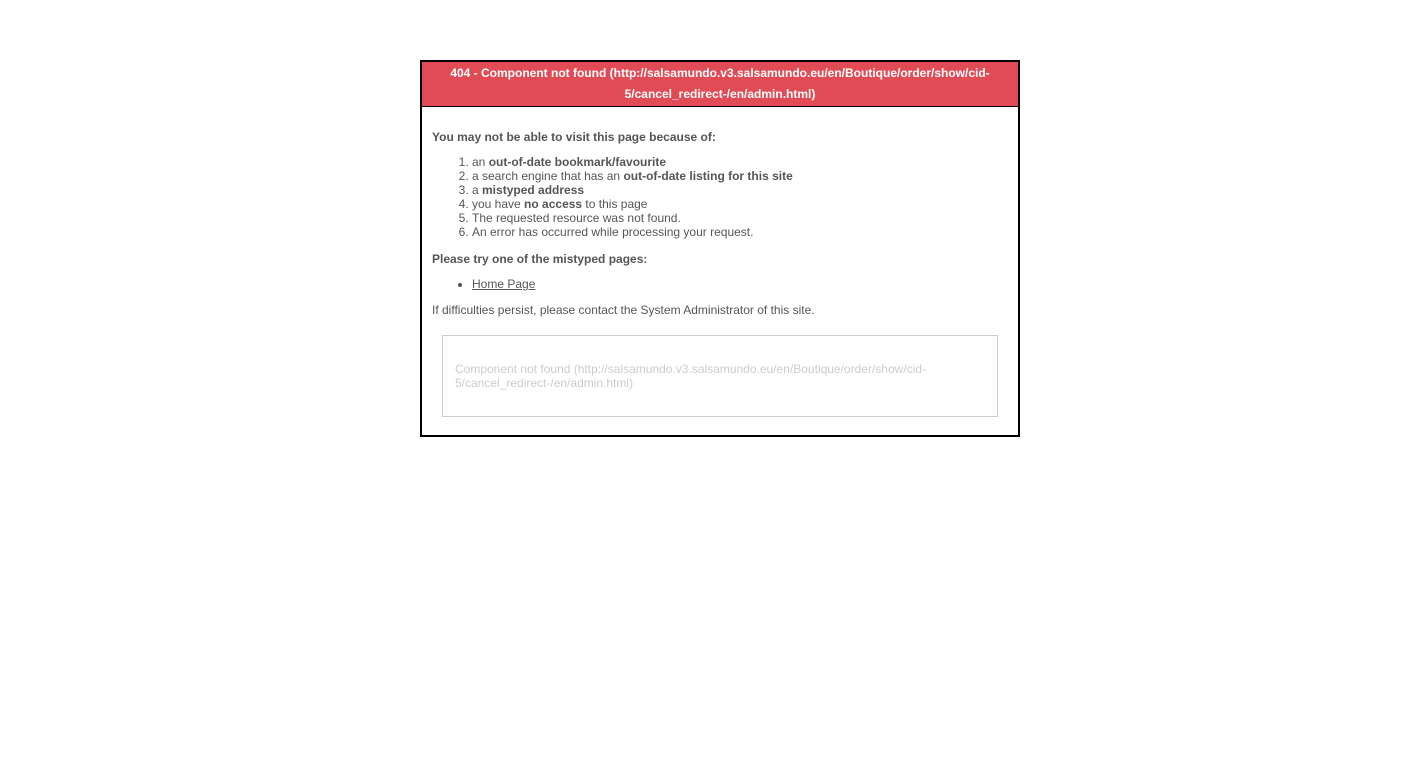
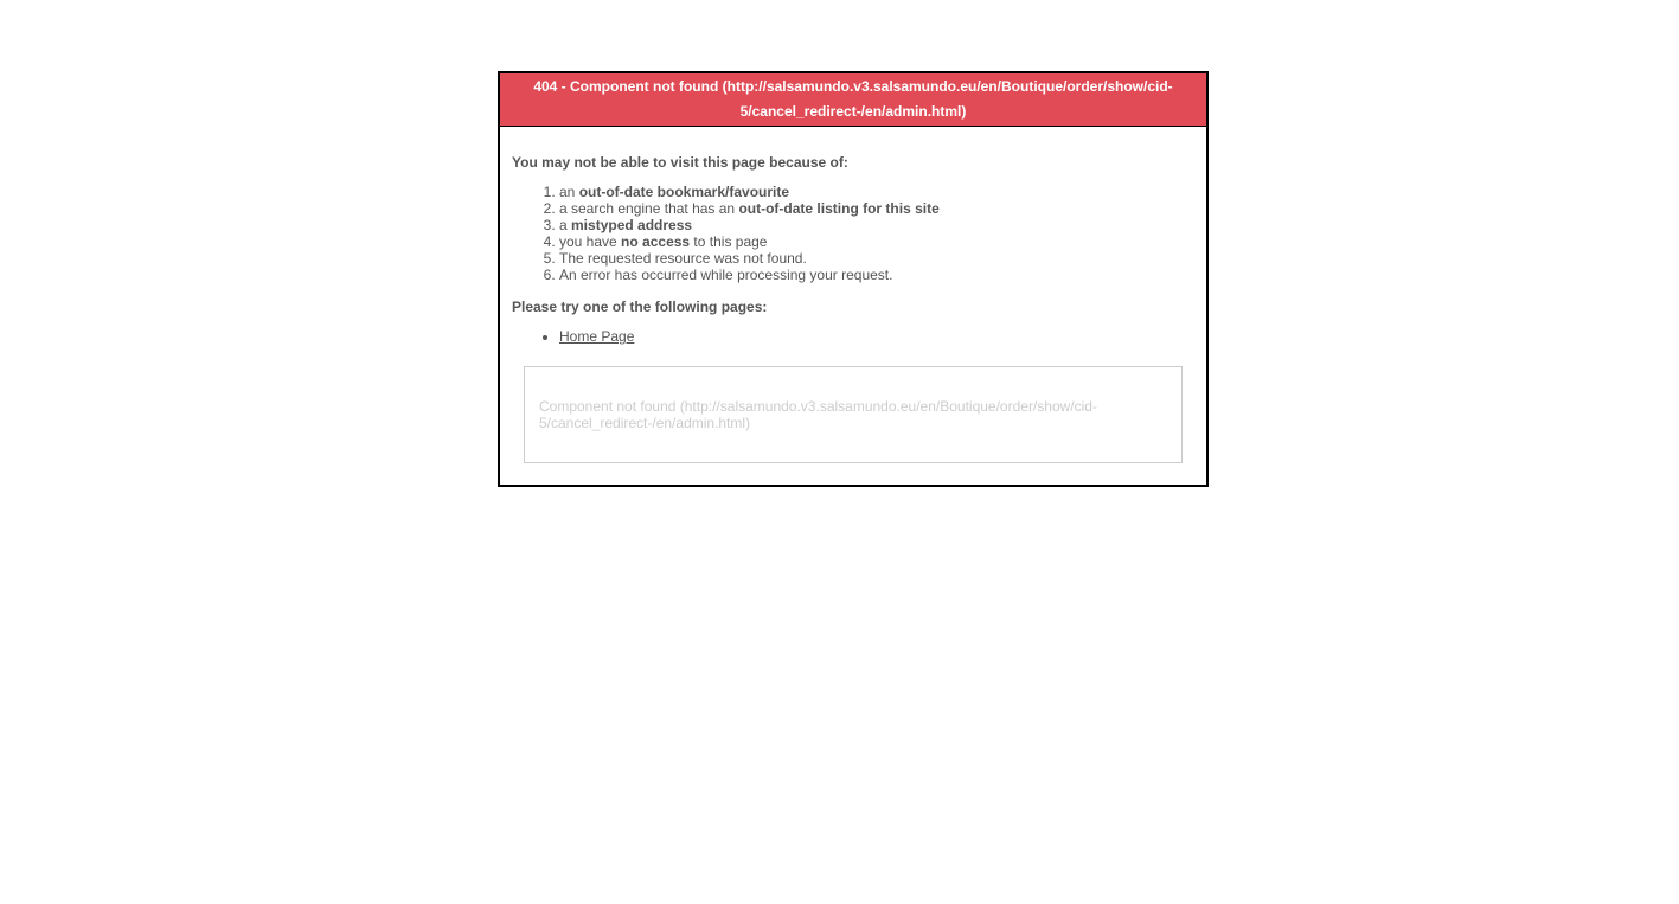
  404 - Component not found (http://salsamundo.v3.salsamundo.eu/en/Boutique/order/show/cid-5/cancel_redirect-/en/admin.html)
  You may not be able to visit this page because of:
  an out-of-date bookmark/favourite
  a search engine that has an out-of-date listing for this site
  a mistyped address
  you have no access to this page
  The requested resource was not found.
  An error has occurred while processing your request.
- Please try one of the mistyped pages:
+ Please try one of the following pages:
  Home Page
- If difficulties persist, please contact the System Administrator of this site.
  Component not found (http://salsamundo.v3.salsamundo.eu/en/Boutique/order/show/cid-5/cancel_redirect-/en/admin.html)
